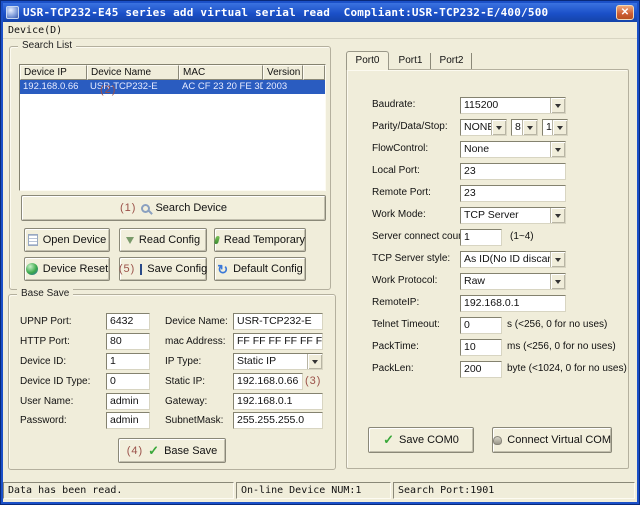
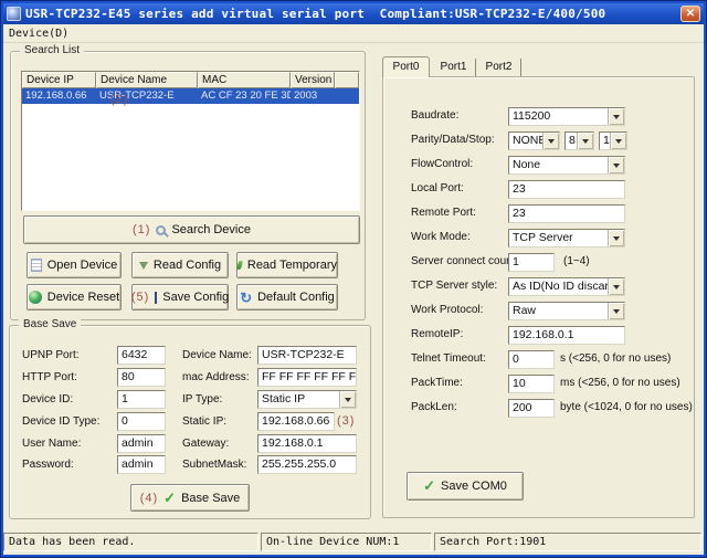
- USR-TCP232-E45 series add virtual serial read Compliant:USR-TCP232-E/400/500
+ USR-TCP232-E45 series add virtual serial port Compliant:USR-TCP232-E/400/500
  ✕
  Device(D)
  Search List
  Device IP
  Device Name
  MAC
  Version
  192.168.0.66
  USR-TCP232-E
  AC CF 23 20 FE 3
  2003
  (2)
  (1)
  Search Device
  Open Device
  Read Config
  Read Temporary
  Device Reset
  (5)
  Save Config
  ↻
  Default Config
  Base Save
  UPNP Port:
  6432
  HTTP Port:
  80
  Device ID:
  1
  Device ID Type:
  0
  User Name:
  admin
  Password:
  admin
  Device Name:
  USR-TCP232-E
  mac Address:
  FF FF FF FF FF F
  IP Type:
  Static IP
  Static IP:
  192.168.0.66
  (3)
  Gateway:
  192.168.0.1
  SubnetMask:
  255.255.255.0
  (4)
  ✓
  Base Save
  Port0
  Port1
  Port2
  Baudrate:
  115200
  Parity/Data/Stop:
  NON
  8
  1
  FlowControl:
  None
  Local Port:
  23
  Remote Port:
  23
  Work Mode:
  TCP Server
  Server connect cou
  1
  (1~4)
  TCP Server style:
  As ID(No ID disca
  Work Protocol:
  Raw
  RemoteIP:
  192.168.0.1
  Telnet Timeout:
  0
  s (<256, 0 for no uses)
  PackTime:
  10
  ms (<256, 0 for no uses)
  PackLen:
  200
  byte (<1024, 0 for no uses)
  ✓
  Save COM0
- Connect Virtual COM
  Data has been read.
  On-line Device NUM:1
  Search Port:1901
